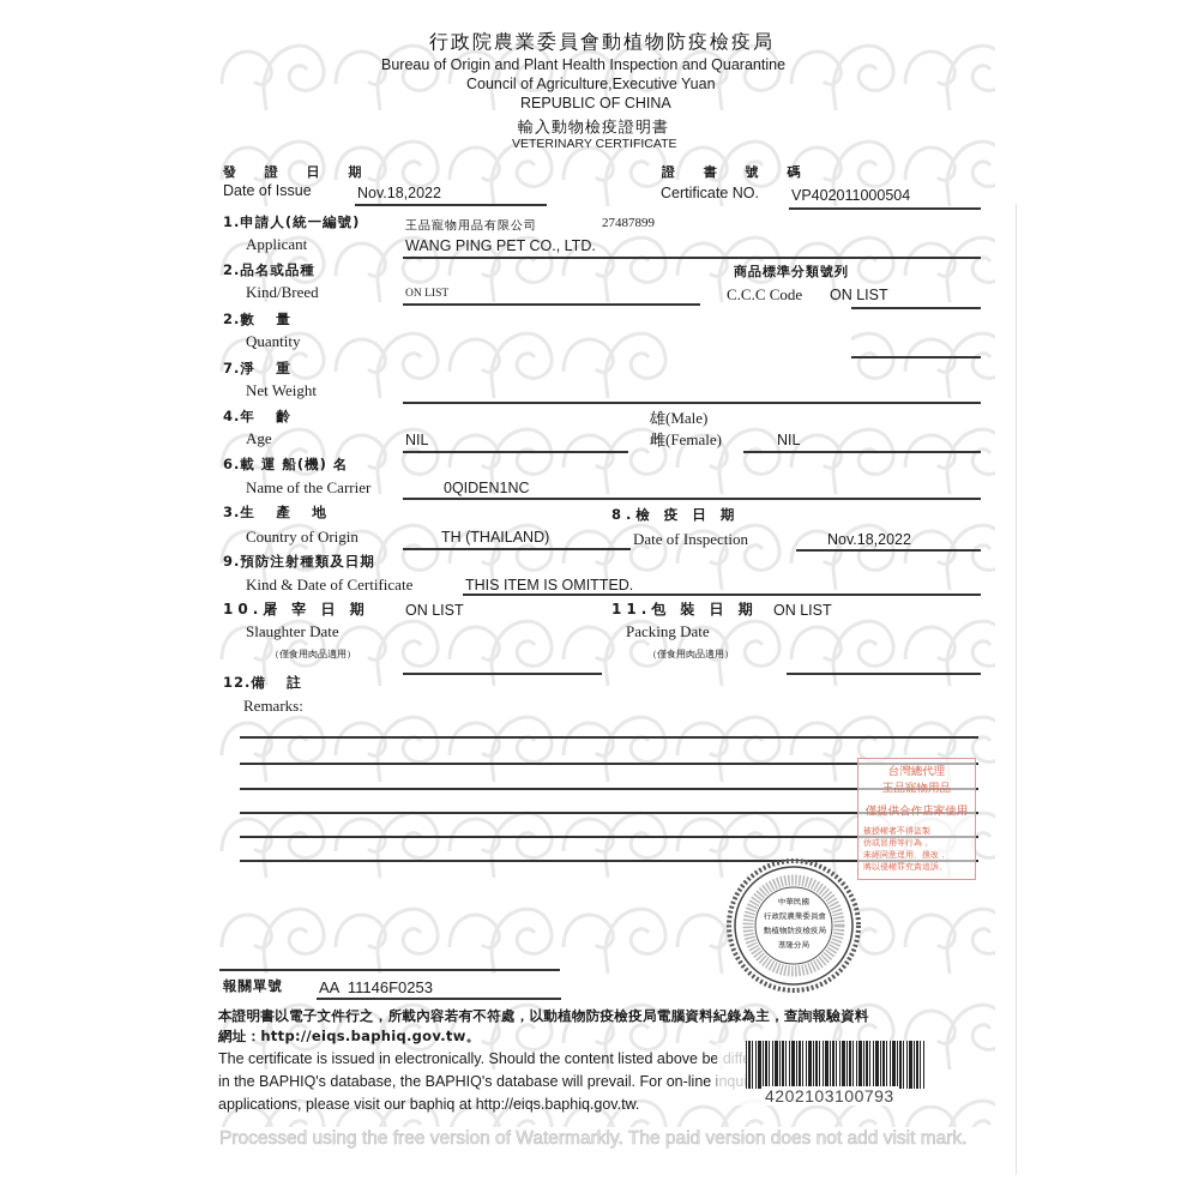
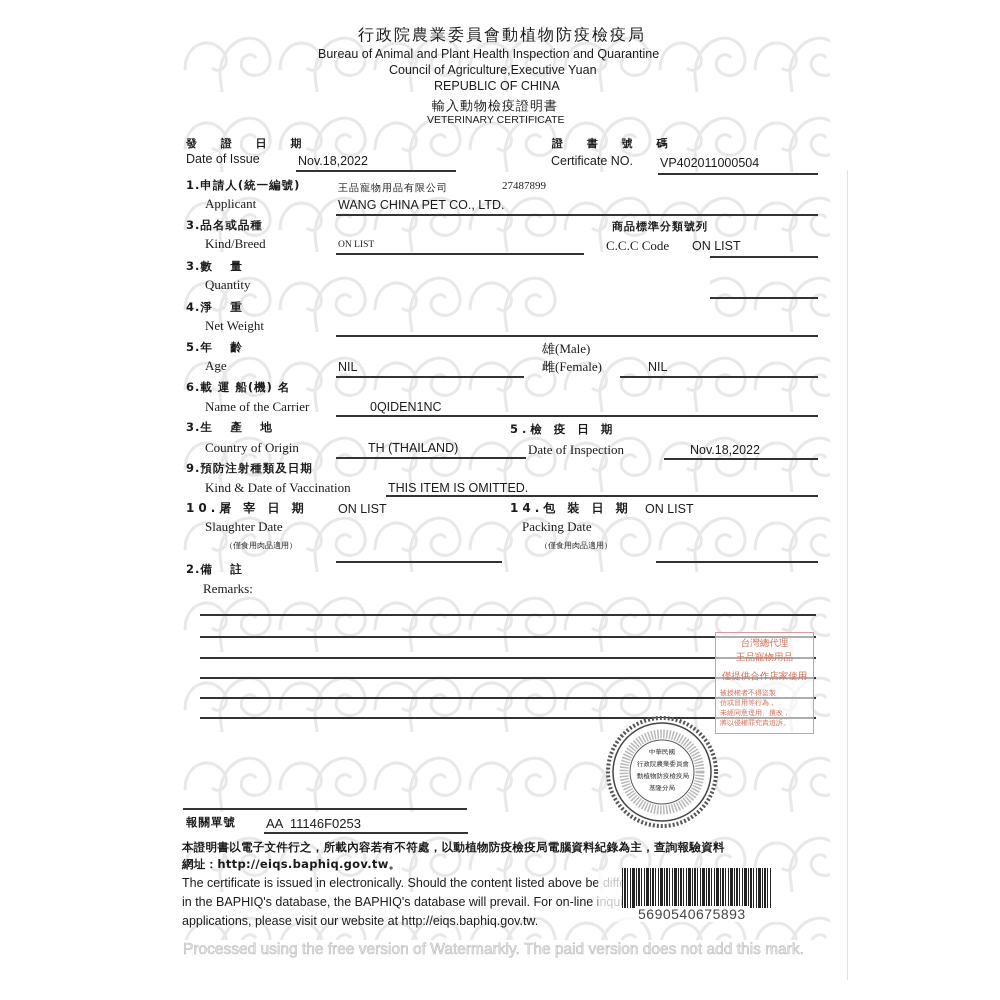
  行政院農業委員會動植物防疫檢疫局
- Bureau of Origin and Plant Health Inspection and Quarantine
+ Bureau of Animal and Plant Health Inspection and Quarantine
  Council of Agriculture,Executive Yuan
  REPUBLIC OF CHINA
  輸入動物檢疫證明書
  VETERINARY CERTIFICATE
  發 證 日 期
  Date of Issue
  Nov.18,2022
  證 書 號 碼
  Certificate NO.
  VP402011000504
  1.申請人(統一編號)
  Applicant
  王品寵物用品有限公司
  27487899
- WANG PING PET CO., LTD.
+ WANG CHINA PET CO., LTD.
- 2.品名或品種
+ 3.品名或品種
  Kind/Breed
  ON LIST
  商品標準分類號列
  C.C.C Code
  ON LIST
- 2.數 量
+ 3.數 量
  Quantity
- 7.淨 重
+ 4.淨 重
  Net Weight
- 4.年 齡
+ 5.年 齡
  Age
  NIL
  雄(Male)
  雌(Female)
  NIL
  6.載 運 船(機) 名
  Name of the Carrier
  0QIDEN1NC
  3.生 產 地
  Country of Origin
  TH (THAILAND)
- 8.檢 疫 日 期
+ 5.檢 疫 日 期
  Date of Inspection
  Nov.18,2022
  9.預防注射種類及日期
- Kind & Date of Certificate
+ Kind & Date of Vaccination
  THIS ITEM IS OMITTED.
  10.屠 宰 日 期
  Slaughter Date
  （僅食用肉品適用）
  ON LIST
- 11.包 裝 日 期
+ 14.包 裝 日 期
  Packing Date
  （僅食用肉品適用）
  ON LIST
- 12.備 註
+ 2.備 註
  Remarks:
  台灣總代理
  王品寵物用品
  僅提供合作店家使用
  被授權者不得盜製
  仿或冒用等行為，
  未經同意逕用、擅改，
  將以侵權罪究責追訴。
  報關單號
  AA 11146F0253
  本證明書以電子文件行之，所載內容若有不符處，以動植物防疫檢疫局電腦資料紀錄為主，查詢報驗資料
  網址：http://eiqs.baphiq.gov.tw。
  The certificate is issued in electronically. Should the content listed above be diff
  in the BAPHIQ's database, the BAPHIQ's database will prevail. For on-line inqu
- applications, please visit our baphiq at http://eiqs.baphiq.gov.tw.
+ applications, please visit our website at http://eiqs.baphiq.gov.tw.
- 4202103100793
+ 5690540675893
- Processed using the free version of Watermarkly. The paid version does not add visit mark.
+ Processed using the free version of Watermarkly. The paid version does not add this mark.
